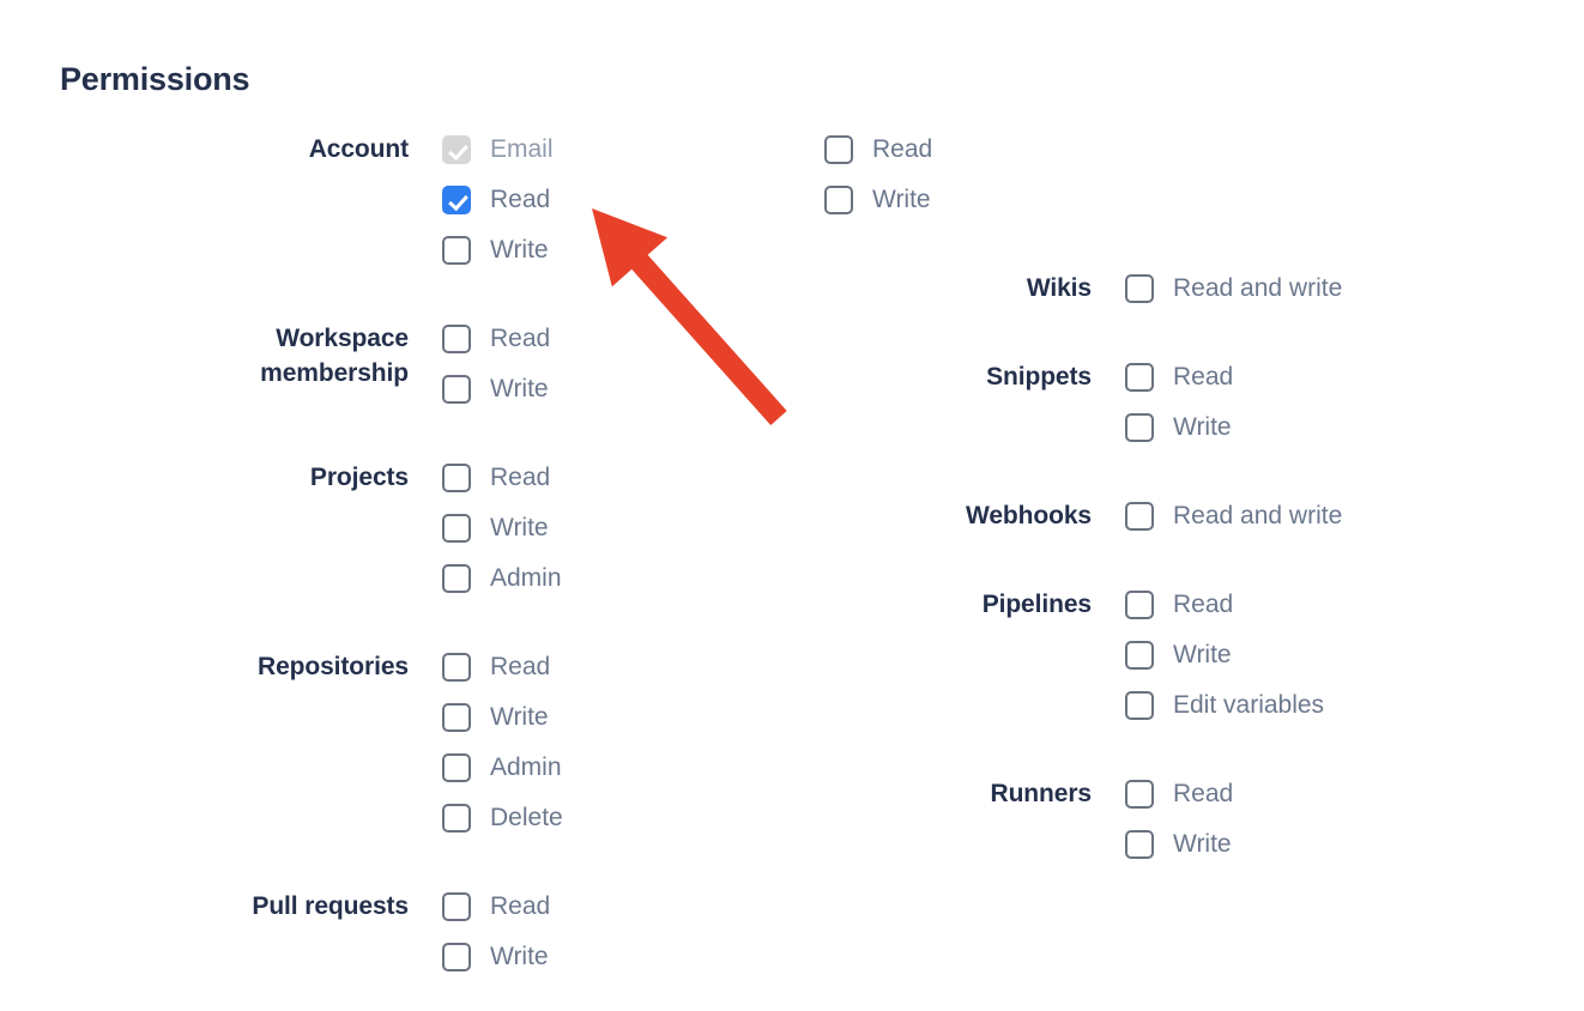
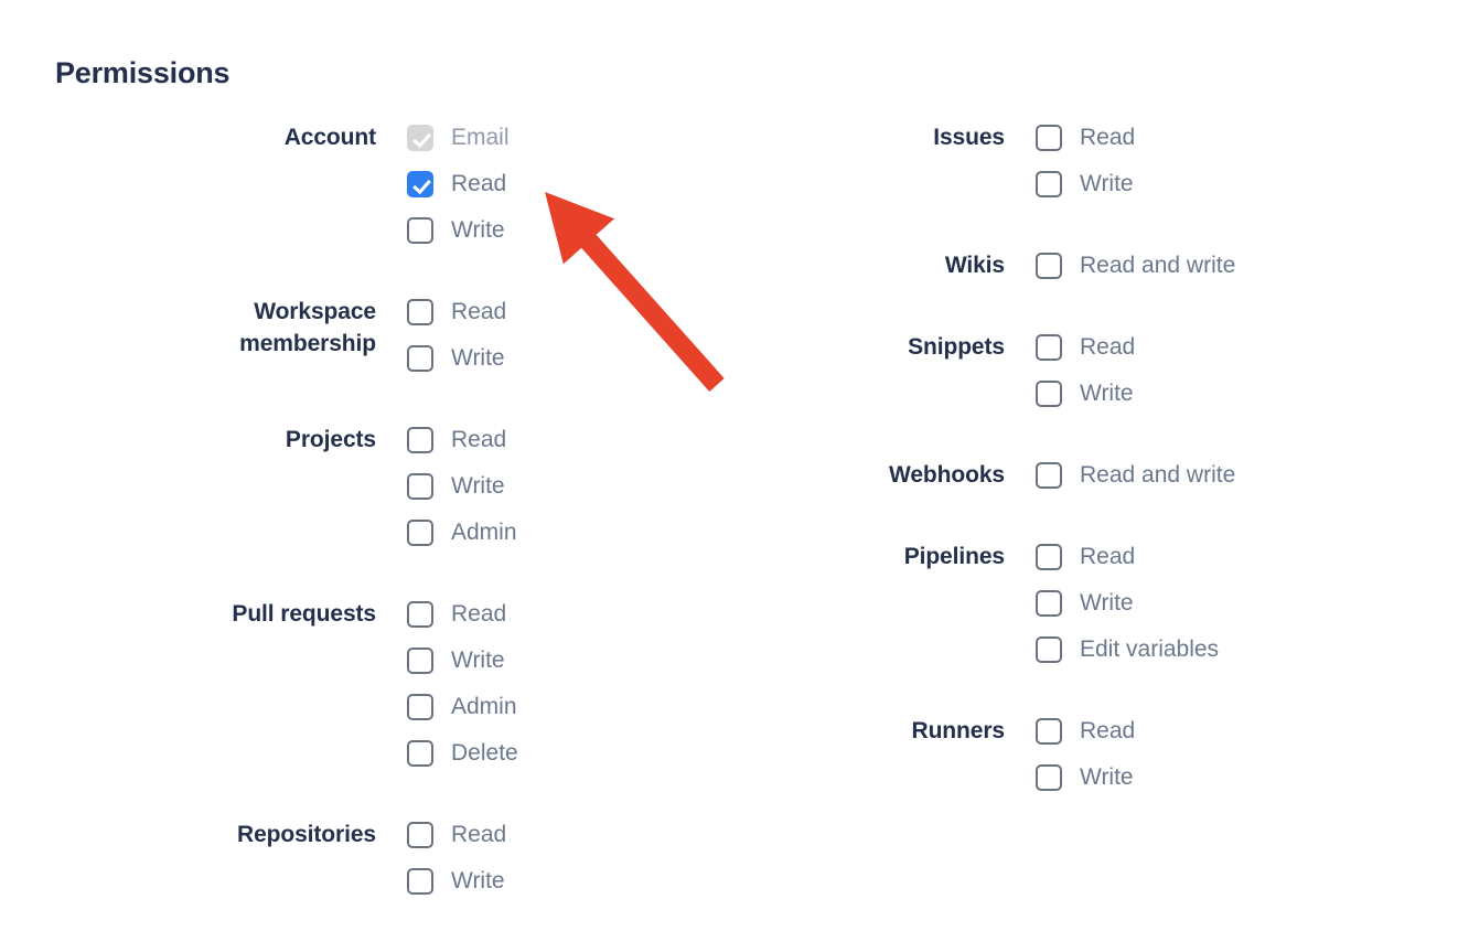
  Permissions
  Account
  Email
  Read
  Write
  Workspace
  membership
  Read
  Write
  Projects
  Read
  Write
  Admin
- Repositories
+ Pull requests
  Read
  Write
  Admin
  Delete
- Pull requests
+ Repositories
  Read
  Write
+ Issues
  Read
  Write
  Wikis
  Read and write
  Snippets
  Read
  Write
  Webhooks
  Read and write
  Pipelines
  Read
  Write
  Edit variables
  Runners
  Read
  Write
